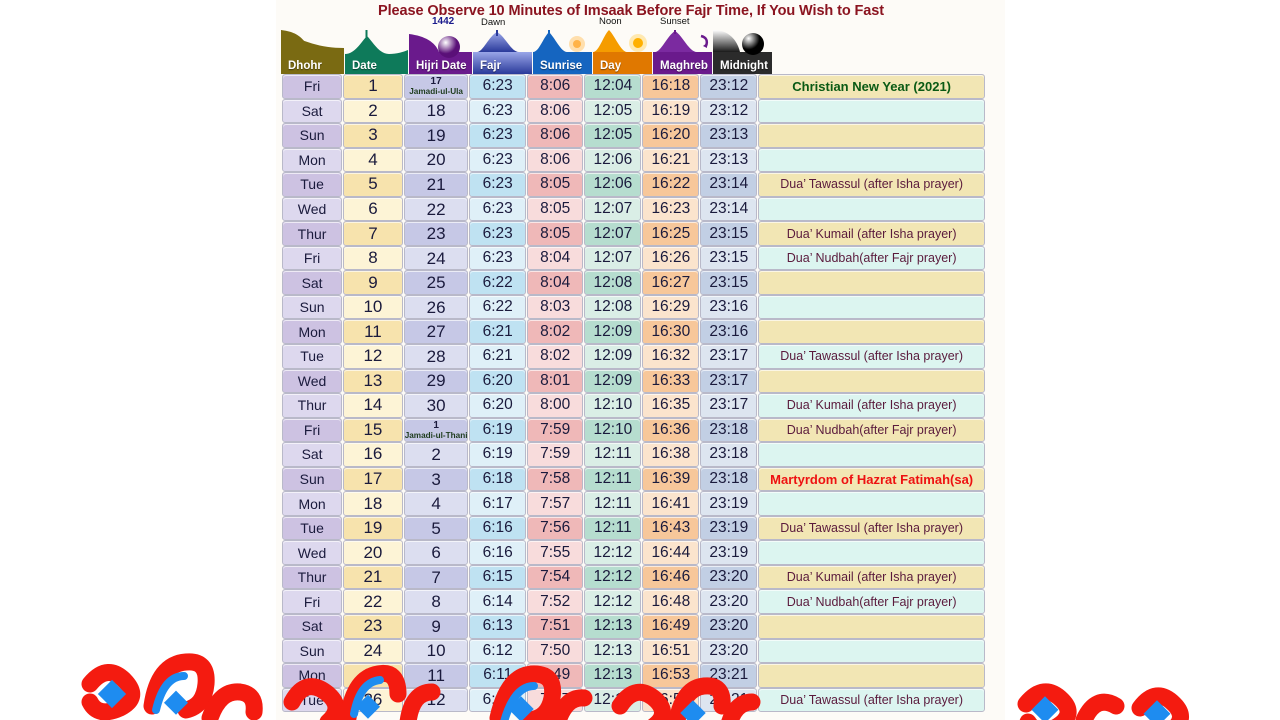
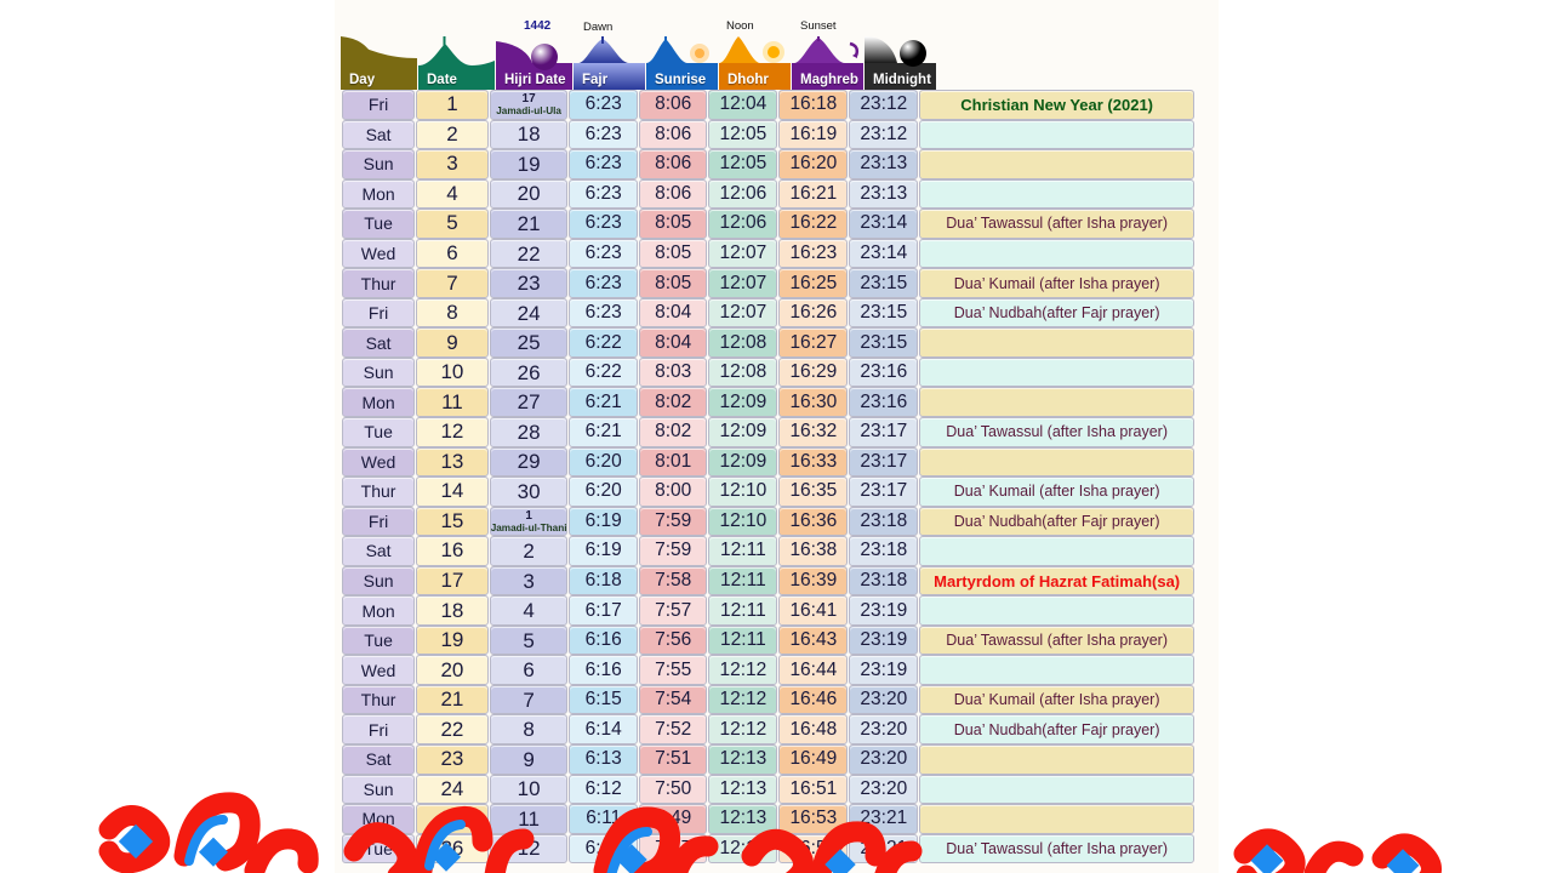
- Please Observe 10 Minutes of Imsaak Before Fajr Time, If You Wish to Fast
- Dhohr
+ Day
  Date
  1442
  Hijri Date
  Dawn
  Fajr
  Sunrise
  Noon
- Day
+ Dhohr
  Sunset
  Maghreb
  Midnight
  Fri	1	17Jamadi-ul-Ula	6:23	8:06	12:04	16:18	23:12	Christian New Year (2021)
  Sat	2	18	6:23	8:06	12:05	16:19	23:12
  Sun	3	19	6:23	8:06	12:05	16:20	23:13
  Mon	4	20	6:23	8:06	12:06	16:21	23:13
  Tue	5	21	6:23	8:05	12:06	16:22	23:14	Dua’ Tawassul (after Isha prayer)
  Wed	6	22	6:23	8:05	12:07	16:23	23:14
  Thur	7	23	6:23	8:05	12:07	16:25	23:15	Dua’ Kumail (after Isha prayer)
  Fri	8	24	6:23	8:04	12:07	16:26	23:15	Dua’ Nudbah(after Fajr prayer)
  Sat	9	25	6:22	8:04	12:08	16:27	23:15
  Sun	10	26	6:22	8:03	12:08	16:29	23:16
  Mon	11	27	6:21	8:02	12:09	16:30	23:16
  Tue	12	28	6:21	8:02	12:09	16:32	23:17	Dua’ Tawassul (after Isha prayer)
  Wed	13	29	6:20	8:01	12:09	16:33	23:17
  Thur	14	30	6:20	8:00	12:10	16:35	23:17	Dua’ Kumail (after Isha prayer)
  Fri	15	1Jamadi-ul-Thani	6:19	7:59	12:10	16:36	23:18	Dua’ Nudbah(after Fajr prayer)
  Sat	16	2	6:19	7:59	12:11	16:38	23:18
  Sun	17	3	6:18	7:58	12:11	16:39	23:18	Martyrdom of Hazrat Fatimah(sa)
  Mon	18	4	6:17	7:57	12:11	16:41	23:19
  Tue	19	5	6:16	7:56	12:11	16:43	23:19	Dua’ Tawassul (after Isha prayer)
  Wed	20	6	6:16	7:55	12:12	16:44	23:19
  Thur	21	7	6:15	7:54	12:12	16:46	23:20	Dua’ Kumail (after Isha prayer)
  Fri	22	8	6:14	7:52	12:12	16:48	23:20	Dua’ Nudbah(after Fajr prayer)
  Sat	23	9	6:13	7:51	12:13	16:49	23:20
  Sun	24	10	6:12	7:50	12:13	16:51	23:20
  Mon		11	6:11	49	12:13	16:53	23:21
